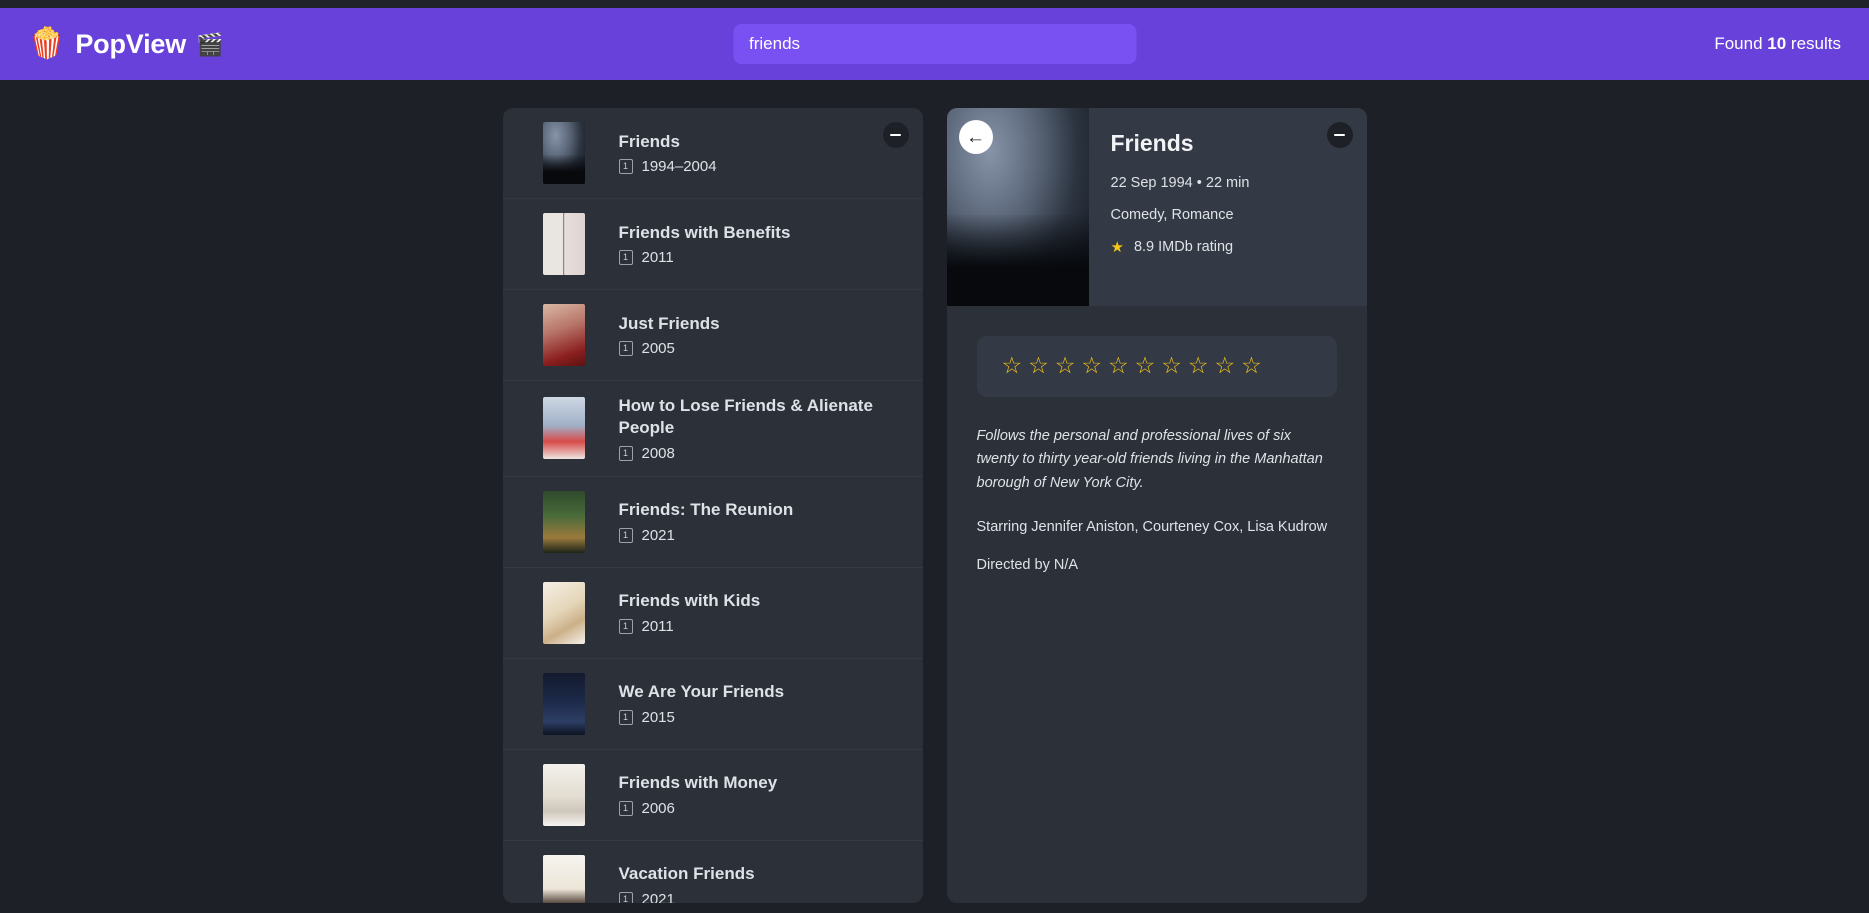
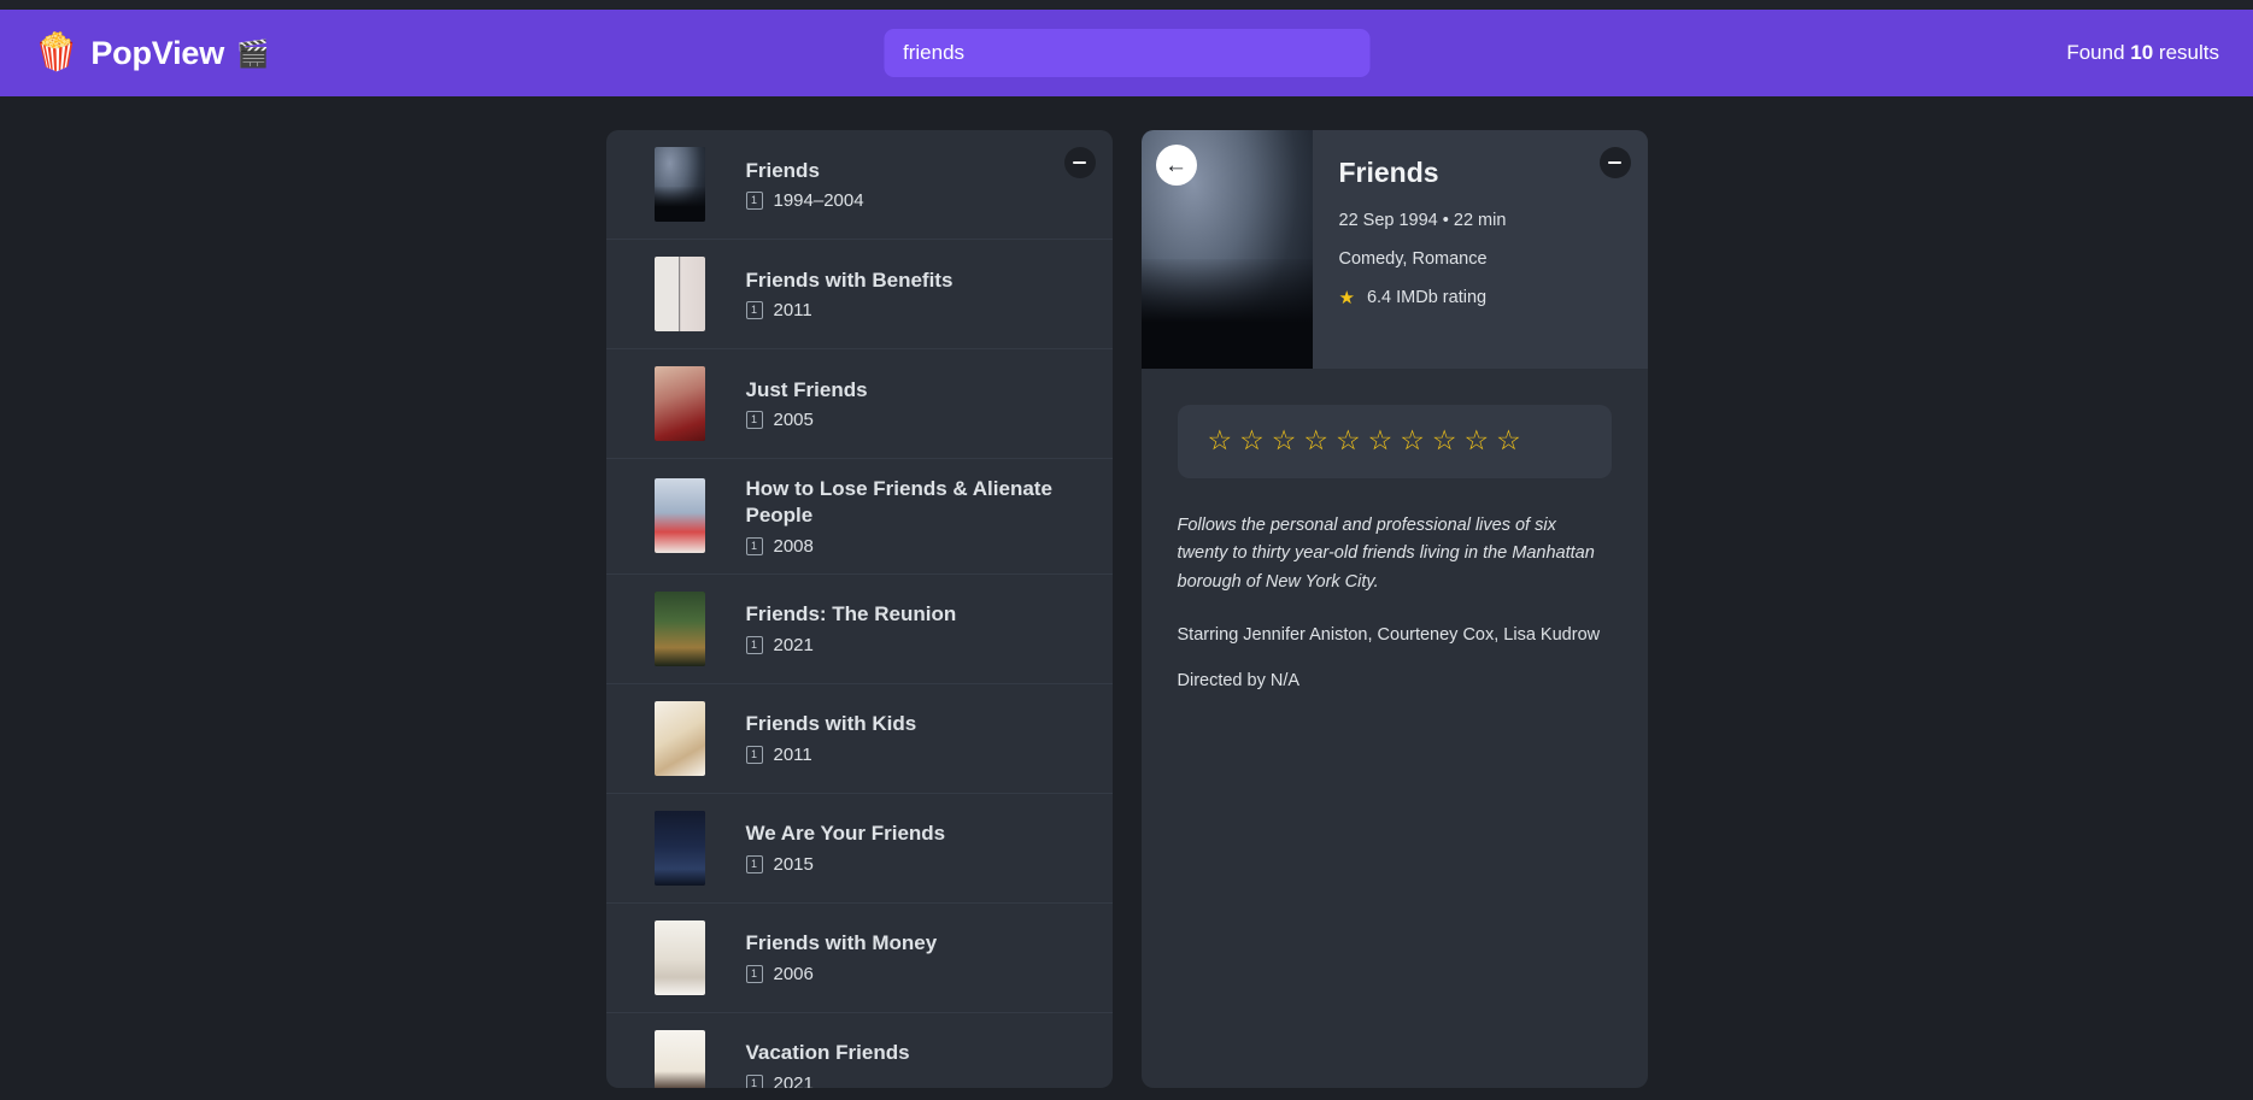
  🍿
  PopView
  🎬
  friends
  Found 10 results
  Friends
  1
  1994–2004
  Friends with Benefits
  1
  2011
  Just Friends
  1
  2005
  How to Lose Friends & Alienate People
  1
  2008
  Friends: The Reunion
  1
  2021
  Friends with Kids
  1
  2011
  We Are Your Friends
  1
  2015
  Friends with Money
  1
  2006
  Vacation Friends
  1
  2021
  ←
  Friends
  22 Sep 1994 • 22 min
  Comedy, Romance
  ★
- 8.9 IMDb rating
+ 6.4 IMDb rating
  ☆
  ☆
  ☆
  ☆
  ☆
  ☆
  ☆
  ☆
  ☆
  ☆
  Follows the personal and professional lives of six twenty to thirty year-old friends living in the Manhattan borough of New York City.
  Starring Jennifer Aniston, Courteney Cox, Lisa Kudrow
  Directed by N/A
